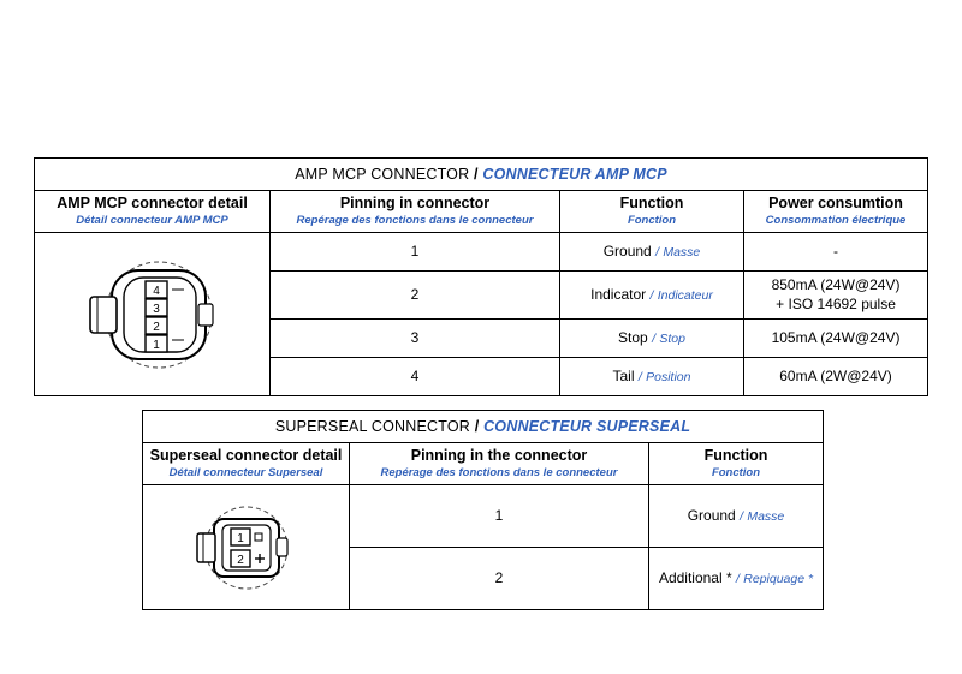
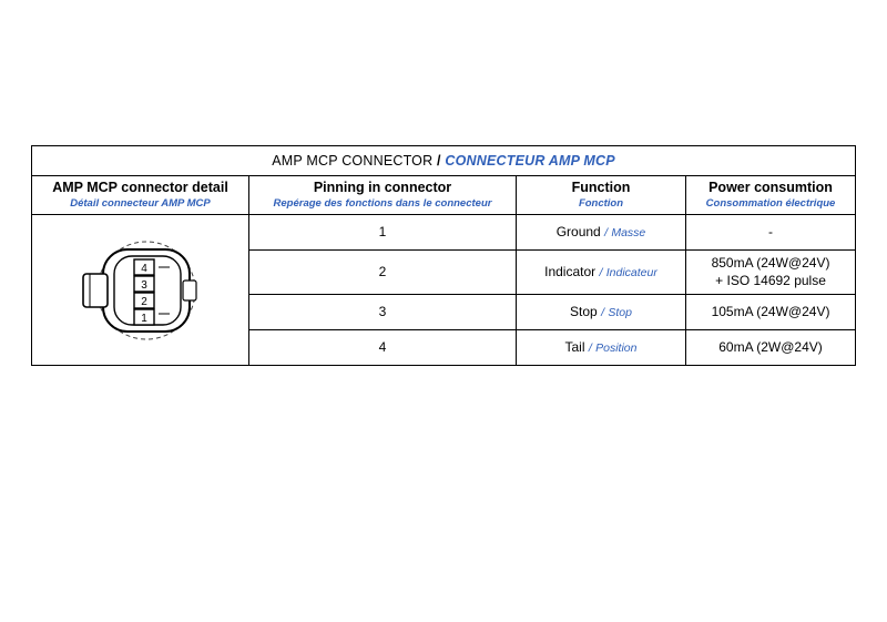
  AMP MCP CONNECTOR / CONNECTEUR AMP MCP
  AMP MCP connector detail Détail connecteur AMP MCP	Pinning in connector Repérage des fonctions dans le connecteur	Function Fonction	Power consumtion Consommation électrique
  4 3 2 1	1	Ground / Masse	-
  2	Indicator / Indicateur	850mA (24W@24V) + ISO 14692 pulse
  3	Stop / Stop	105mA (24W@24V)
  4	Tail / Position	60mA (2W@24V)
- SUPERSEAL CONNECTOR / CONNECTEUR SUPERSEAL
- Superseal connector detail Détail connecteur Superseal	Pinning in the connector Repérage des fonctions dans le connecteur	Function Fonction
- 1 2	1	Ground / Masse
- 2	Additional * / Repiquage *
